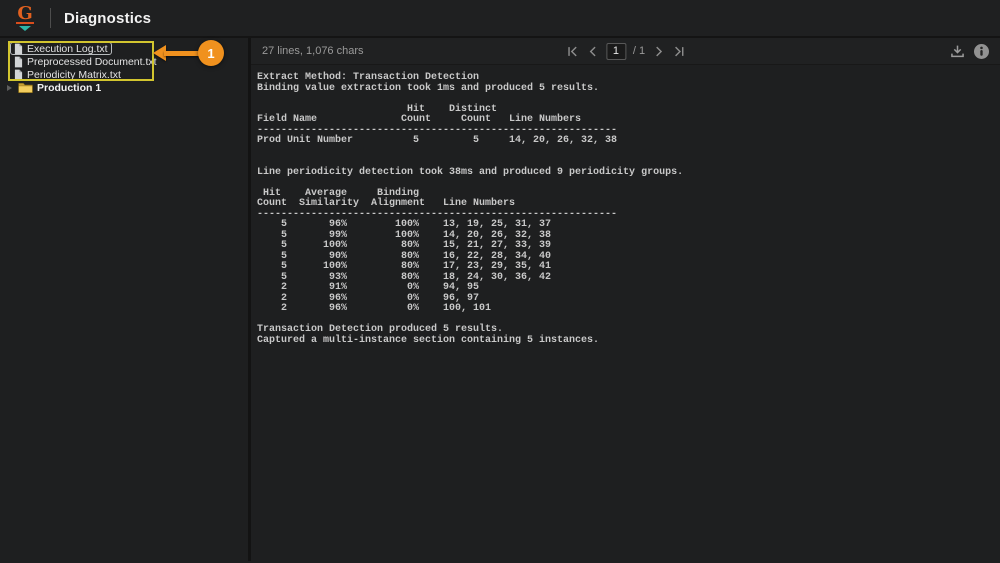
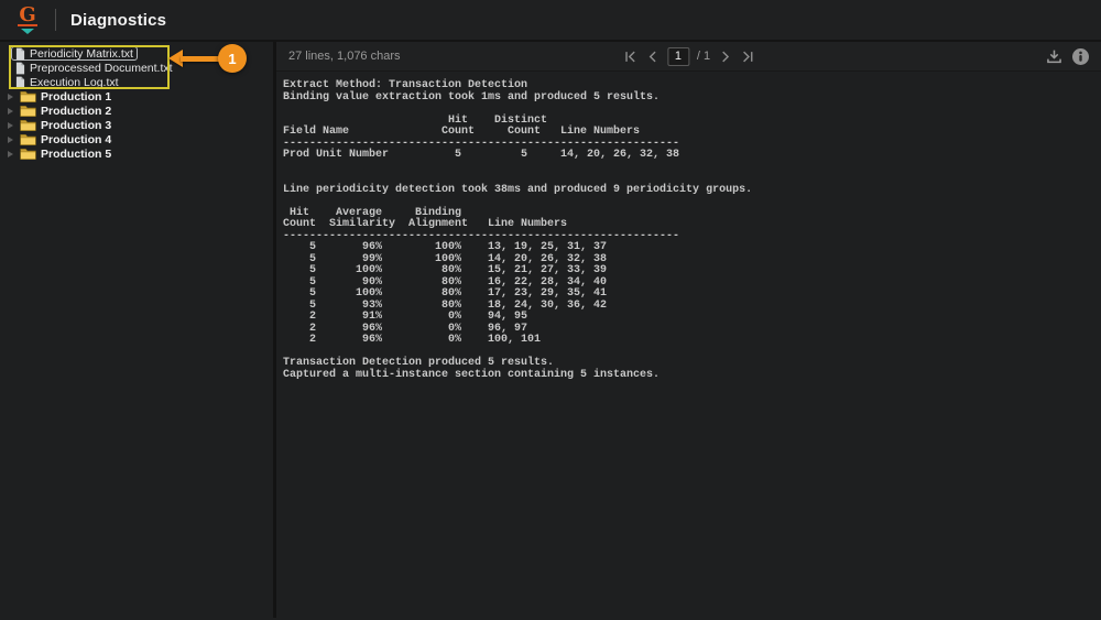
  G
  Diagnostics
- Execution Log.txt
+ Periodicity Matrix.txt
  Preprocessed Document.txt
- Periodicity Matrix.txt
+ Execution Log.txt
  Production 1
+ Production 2
+ Production 3
+ Production 4
+ Production 5
  1
  27 lines, 1,076 chars
  1
  / 1
  Extract Method: Transaction Detection
  Binding value extraction took 1ms and produced 5 results.
  Hit Distinct
  Field Name Count Count Line Numbers
  ------------------------------------------------------------
  Prod Unit Number 5 5 14, 20, 26, 32, 38
  Line periodicity detection took 38ms and produced 9 periodicity groups.
  Hit Average Binding
  Count Similarity Alignment Line Numbers
  ------------------------------------------------------------
  5 96% 100% 13, 19, 25, 31, 37
  5 99% 100% 14, 20, 26, 32, 38
  5 100% 80% 15, 21, 27, 33, 39
  5 90% 80% 16, 22, 28, 34, 40
  5 100% 80% 17, 23, 29, 35, 41
  5 93% 80% 18, 24, 30, 36, 42
  2 91% 0% 94, 95
  2 96% 0% 96, 97
  2 96% 0% 100, 101
  Transaction Detection produced 5 results.
  Captured a multi-instance section containing 5 instances.
